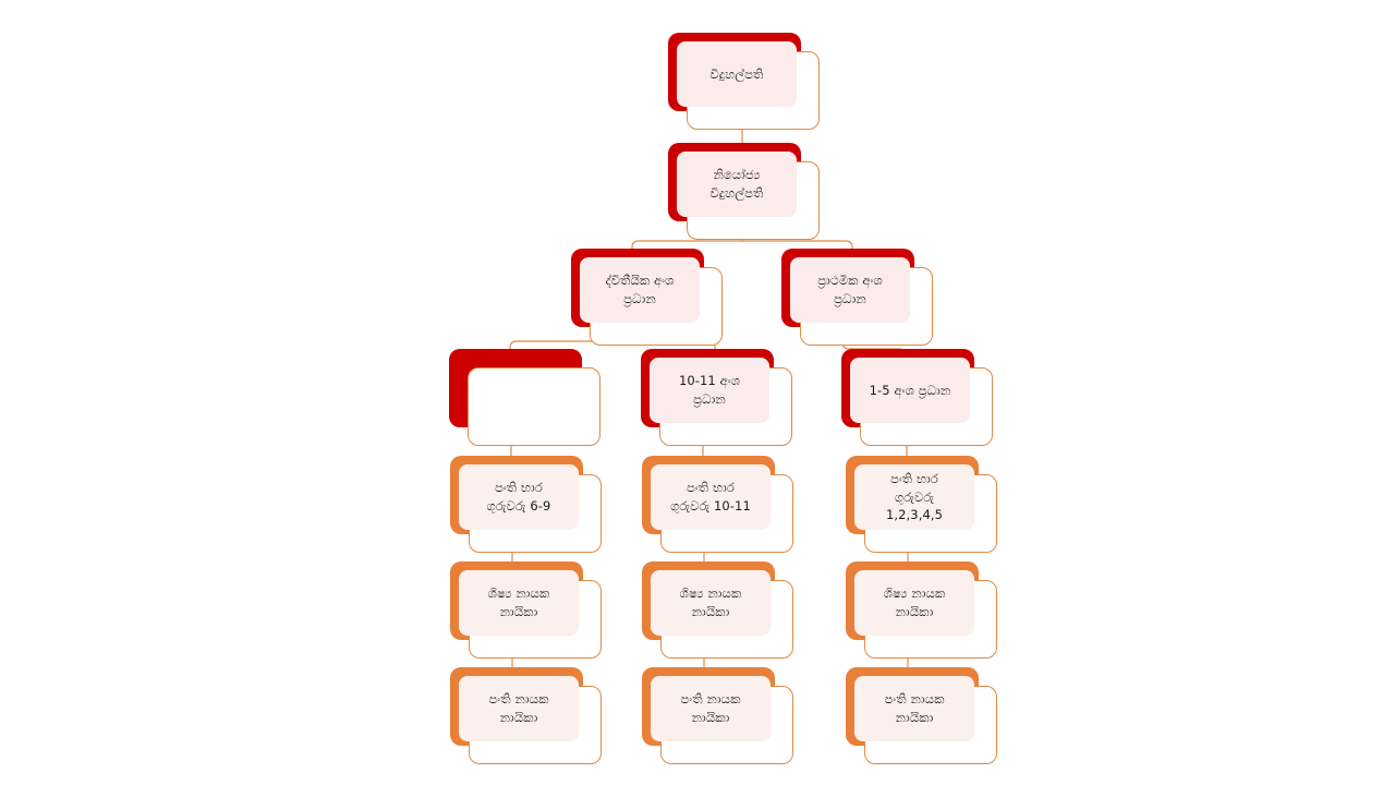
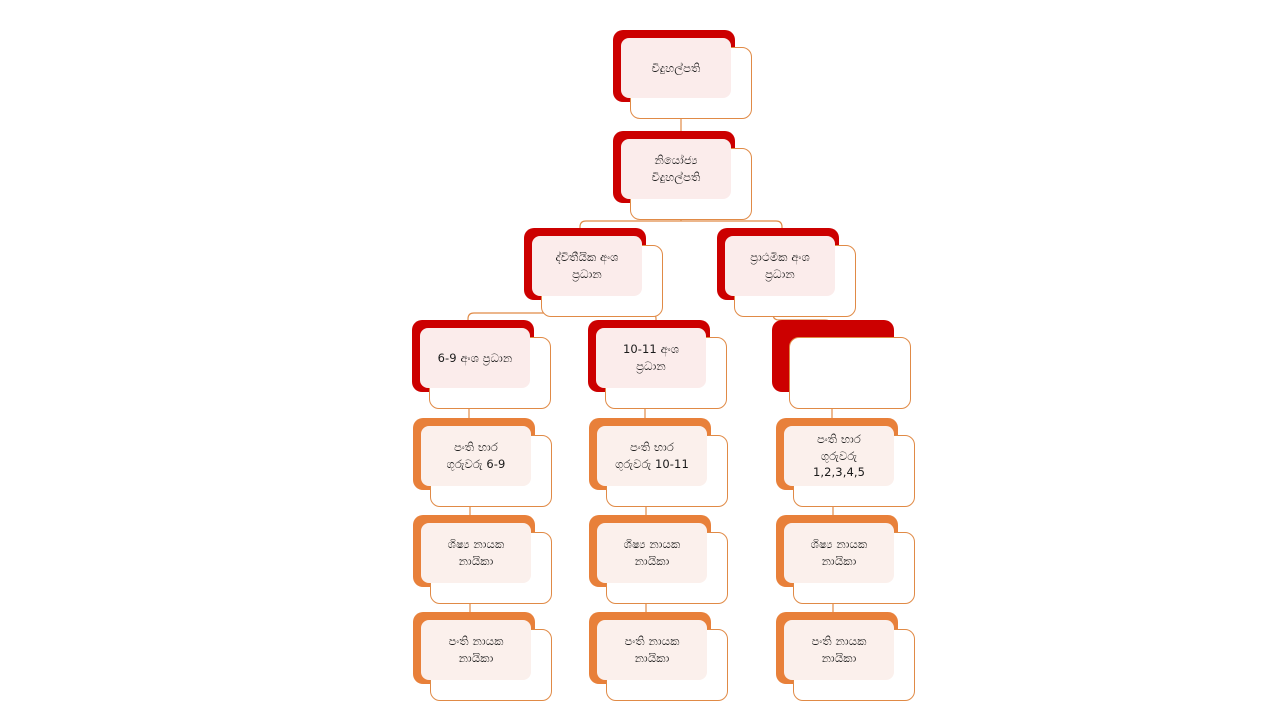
  විදුහල්පති
  නියෝජ්‍ය
  විදුහල්පති
  ද්විතීයික අංශ
  ප්‍රධාන
  ප්‍රාථමික අංශ
  ප්‍රධාන
+ 6-9 අංශ ප්‍රධාන
  10-11 අංශ
  ප්‍රධාන
- 1-5 අංශ ප්‍රධාන
  පංති භාර
  ගුරුවරු 6-9
  පංති භාර
  ගුරුවරු 10-11
  පංති භාර
  ගුරුවරු
  1,2,3,4,5
  ශිෂ්‍ය නායක
  නායිකා
  ශිෂ්‍ය නායක
  නායිකා
  ශිෂ්‍ය නායක
  නායිකා
  පංති නායක
  නායිකා
  පංති නායක
  නායිකා
  පංති නායක
  නායිකා
